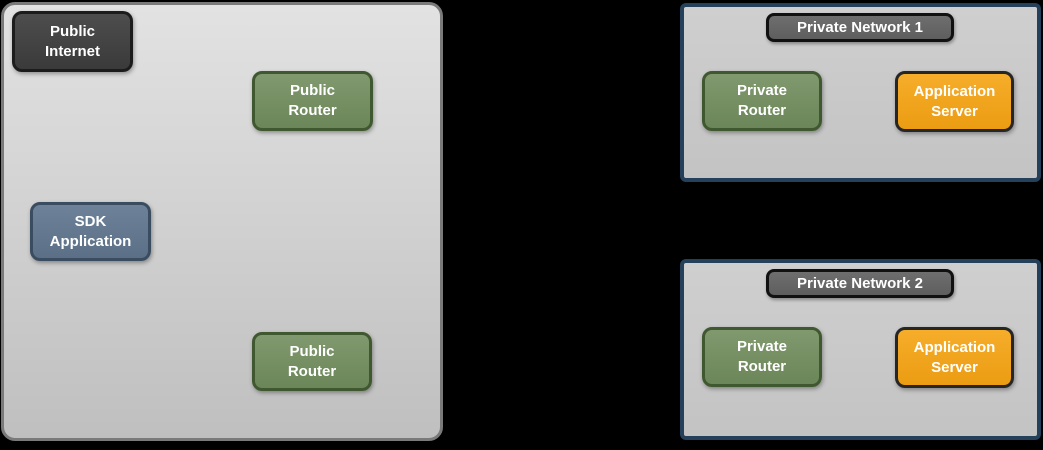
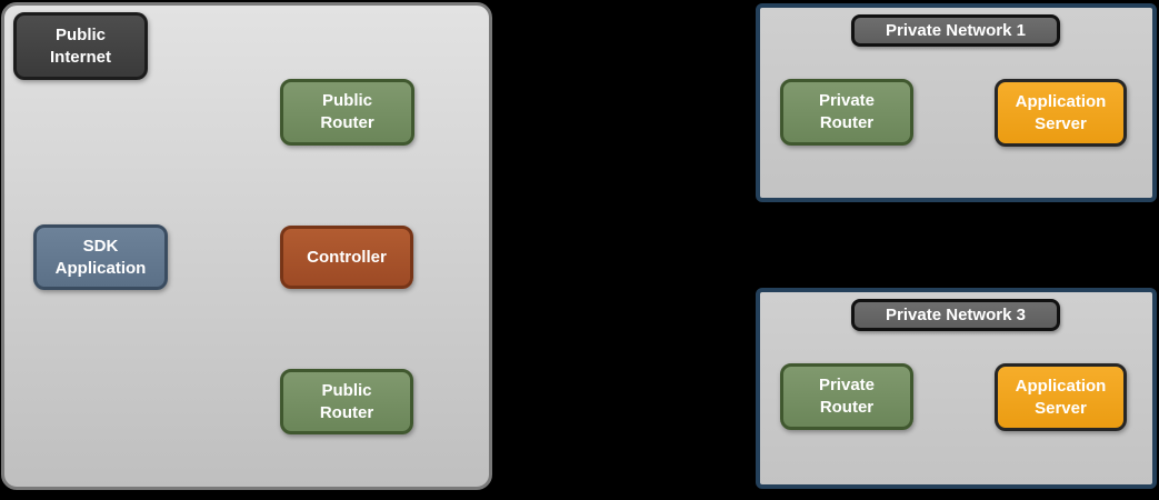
  Public
  Internet
  Public
  Router
  SDK
  Application
+ Controller
  Public
  Router
  Private Network 1
  Private
  Router
  Application
  Server
- Private Network 2
+ Private Network 3
  Private
  Router
  Application
  Server
